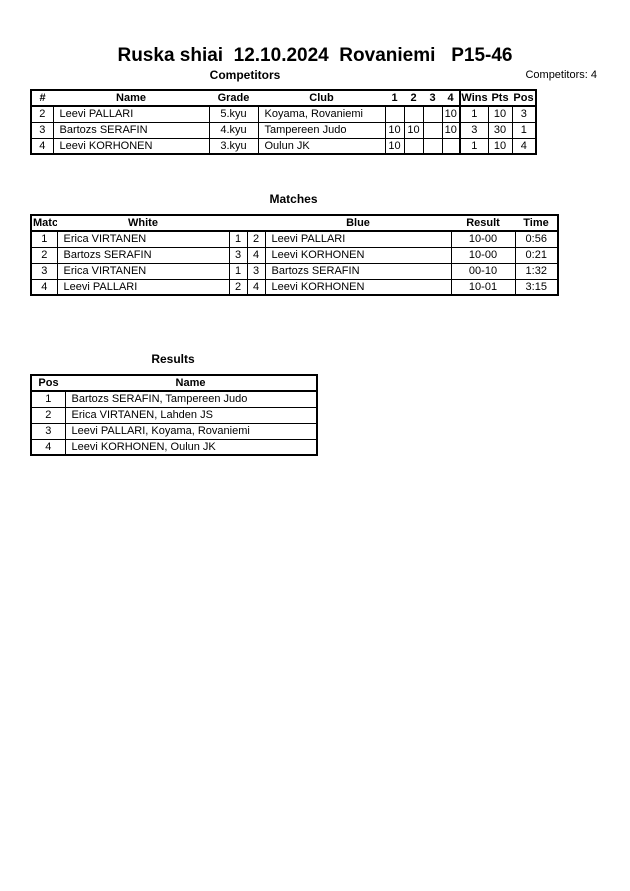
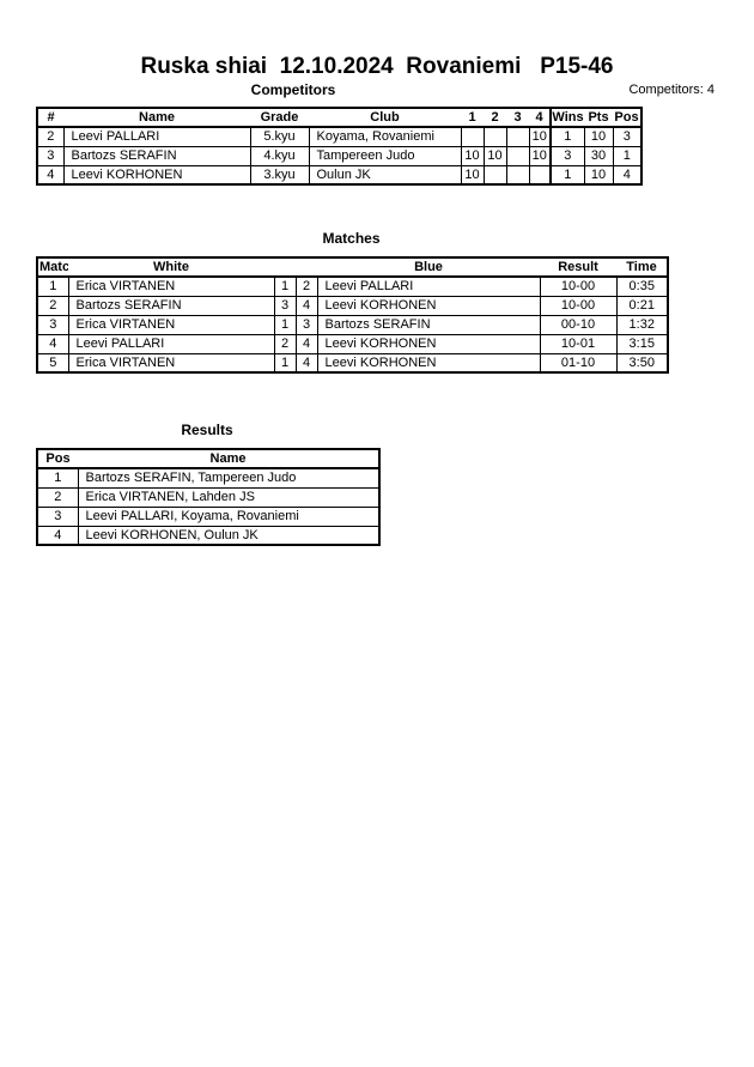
  Ruska shiai 12.10.2024 Rovaniemi P15-46
  Competitors
  Competitors: 4
  #	Name	Grade	Club	1	2	3	4	Wins	Pts	Pos
  2	Leevi PALLARI	5.kyu	Koyama, Rovaniemi				10	1	10	3
  3	Bartozs SERAFIN	4.kyu	Tampereen Judo	10	10		10	3	30	1
  4	Leevi KORHONEN	3.kyu	Oulun JK	10				1	10	4
  Matches
  Matc	White			Blue	Result	Time
- 1	Erica VIRTANEN	1	2	Leevi PALLARI	10-00	0:56
+ 1	Erica VIRTANEN	1	2	Leevi PALLARI	10-00	0:35
  2	Bartozs SERAFIN	3	4	Leevi KORHONEN	10-00	0:21
  3	Erica VIRTANEN	1	3	Bartozs SERAFIN	00-10	1:32
  4	Leevi PALLARI	2	4	Leevi KORHONEN	10-01	3:15
+ 5	Erica VIRTANEN	1	4	Leevi KORHONEN	01-10	3:50
  Results
  Pos	Name
  1	Bartozs SERAFIN, Tampereen Judo
  2	Erica VIRTANEN, Lahden JS
  3	Leevi PALLARI, Koyama, Rovaniemi
  4	Leevi KORHONEN, Oulun JK
